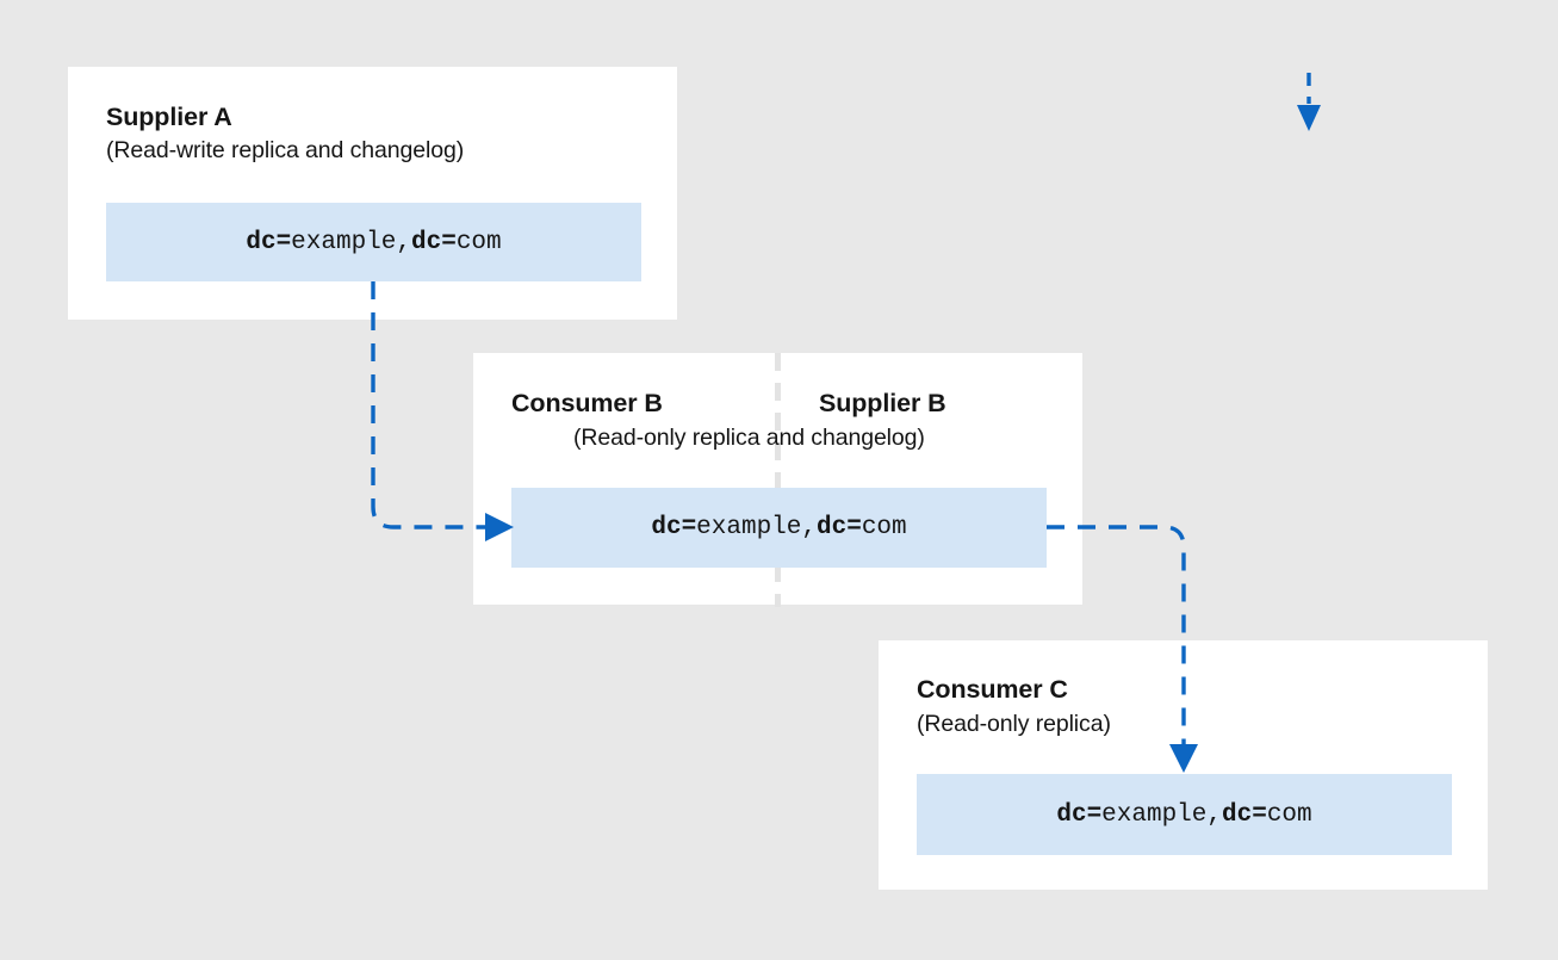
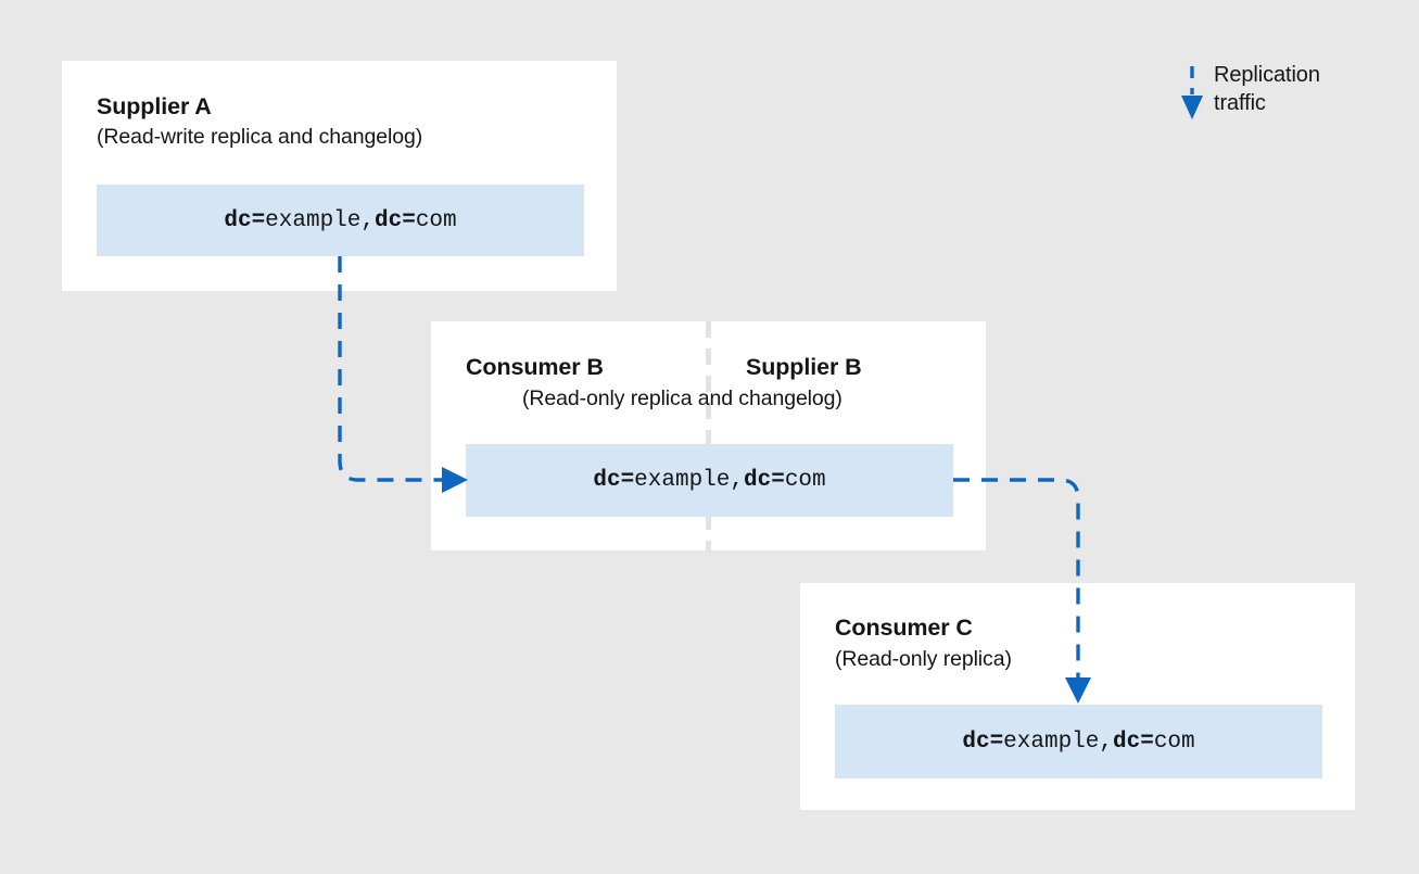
  Supplier A
  (Read-write replica and changelog)
  dc=example,dc=com
  Consumer B
  Supplier B
  (Read-only replica and changelog)
  dc=example,dc=com
  Consumer C
  (Read-only replica)
  dc=example,dc=com
+ Replication
+ traffic
